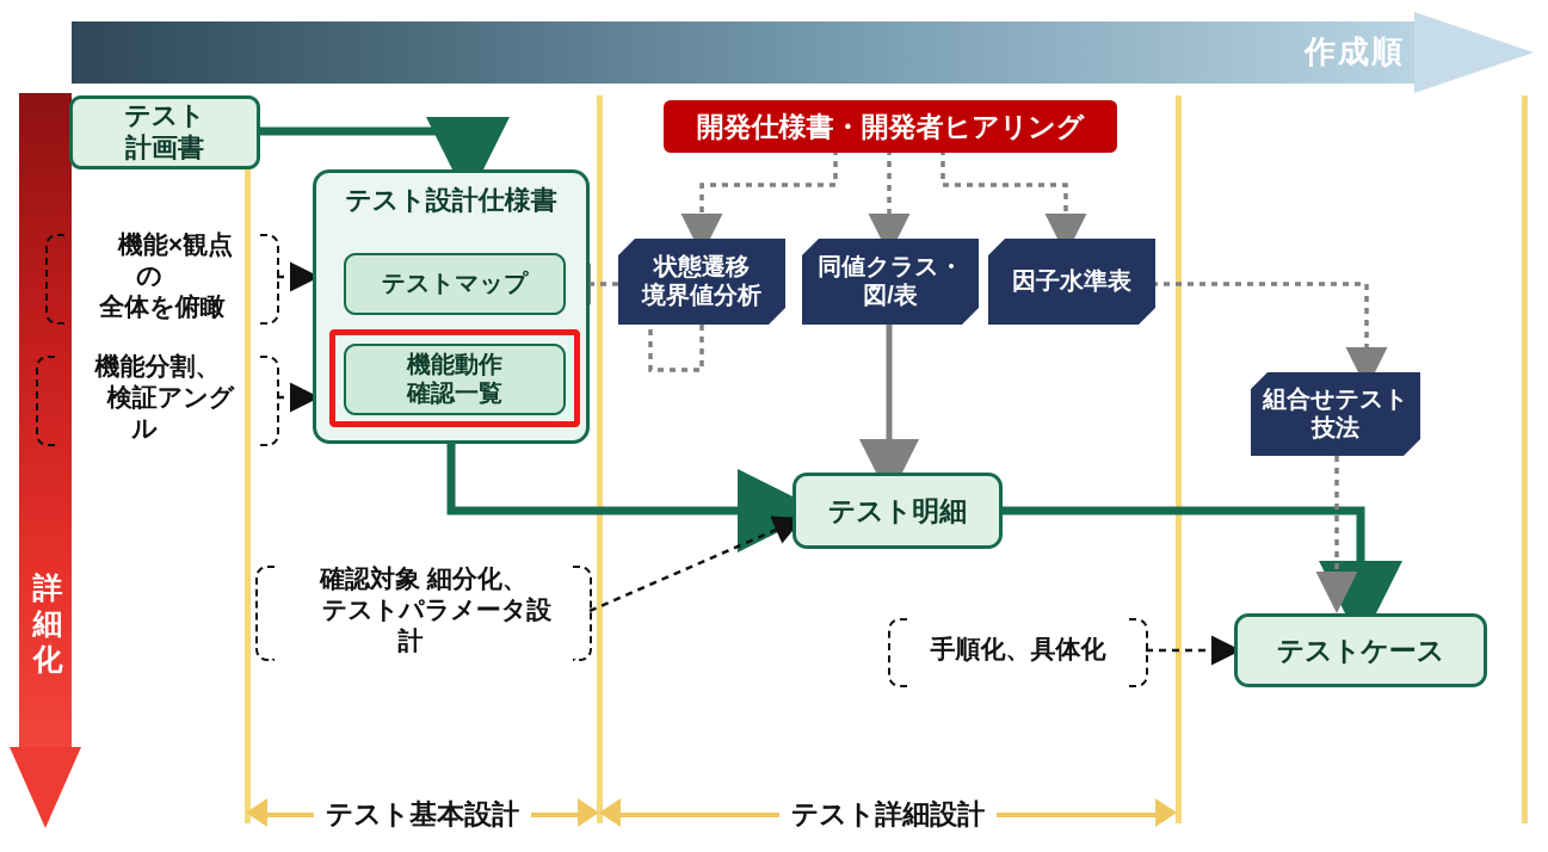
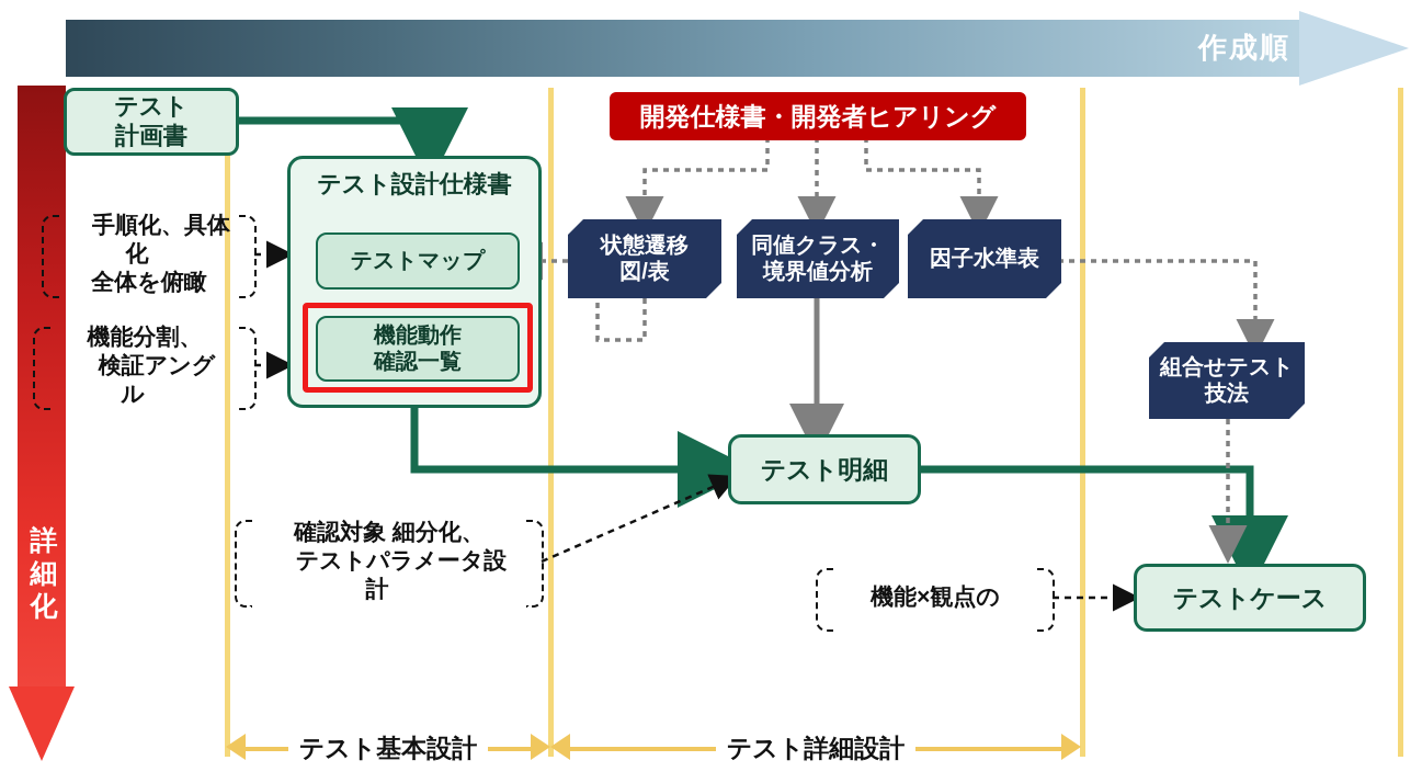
  作成順
  詳細化
  テスト
  計画書
  テスト設計仕様書
  テストマップ
  機能動作
  確認一覧
  開発仕様書・開発者ヒアリング
  状態遷移
- 境界値分析
+ 図/表
  同値クラス・
- 図/表
+ 境界値分析
  因子水準表
  組合せテスト
  技法
  テスト明細
  テストケース
- 機能×観点の
+ 手順化、具体化
  全体を俯瞰
  機能分割、
  検証アングル
  確認対象 細分化、
  テストパラメータ設計
- 手順化、具体化
+ 機能×観点の
  テスト基本設計
  テスト詳細設計
